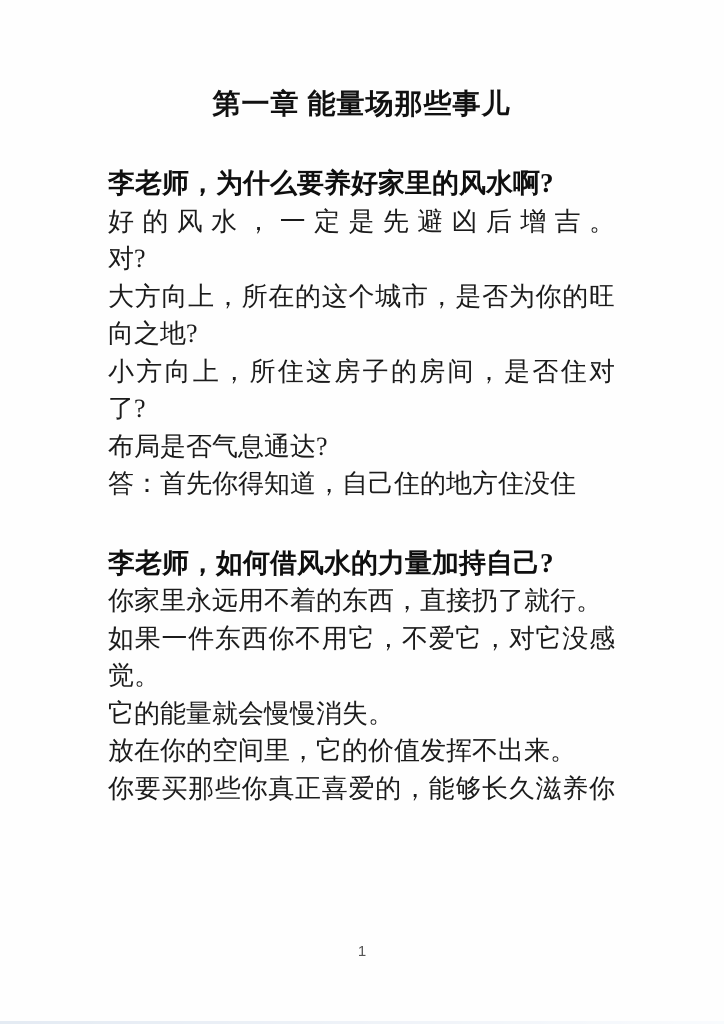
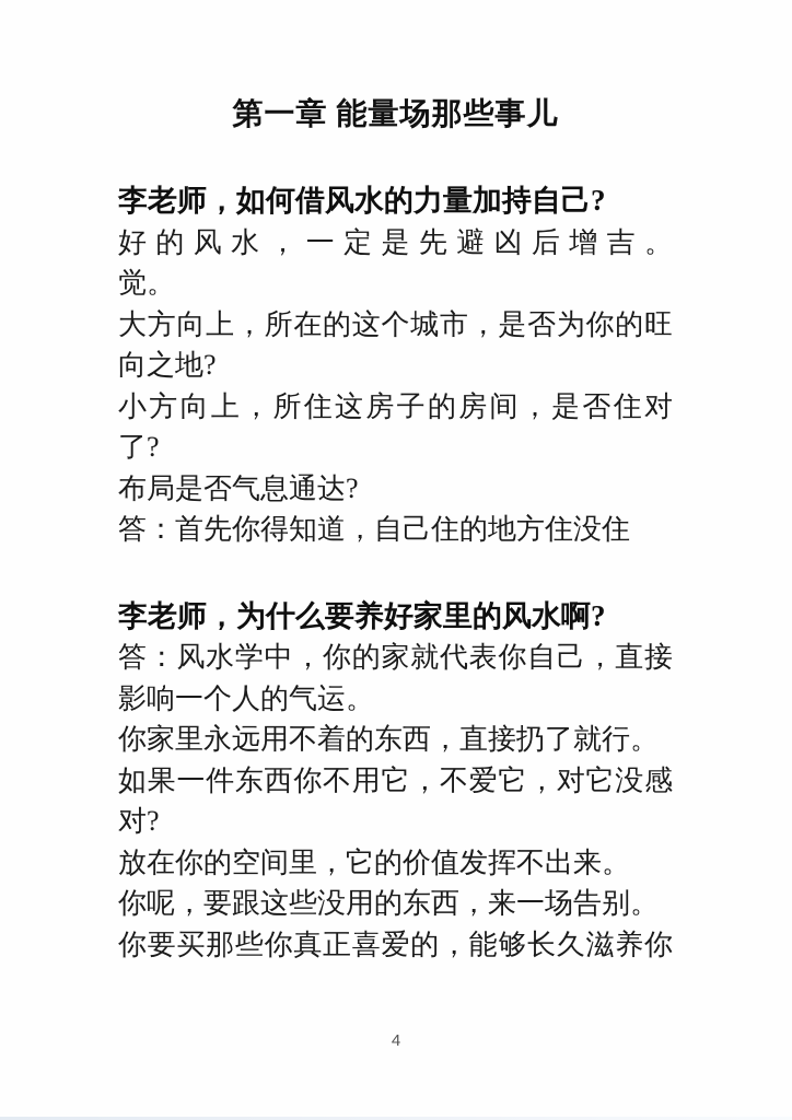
  第一章 能量场那些事儿
- 李老师，为什么要养好家里的风水啊?
+ 李老师，如何借风水的力量加持自己?
  好的风水，一定是先避凶后增吉。
- 对?
+ 觉。
  大方向上，所在的这个城市，是否为你的旺
  向之地?
  小方向上，所住这房子的房间，是否住对
  了?
  布局是否气息通达?
  答：首先你得知道，自己住的地方住没住
- 李老师，如何借风水的力量加持自己?
+ 李老师，为什么要养好家里的风水啊?
+ 答：风水学中，你的家就代表你自己，直接
+ 影响一个人的气运。
  你家里永远用不着的东西，直接扔了就行。
  如果一件东西你不用它，不爱它，对它没感
- 觉。
+ 对?
- 它的能量就会慢慢消失。
  放在你的空间里，它的价值发挥不出来。
+ 你呢，要跟这些没用的东西，来一场告别。
  你要买那些你真正喜爱的，能够长久滋养你
- 1
+ 4
